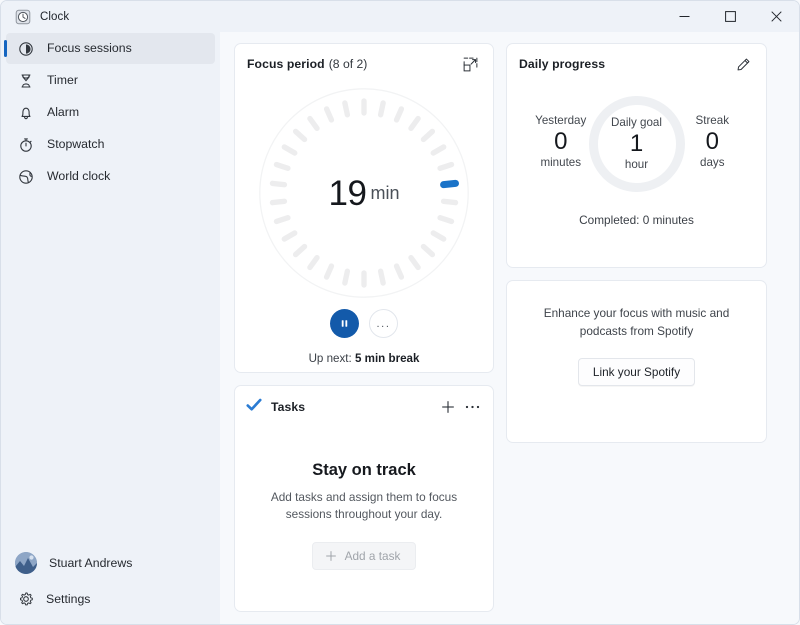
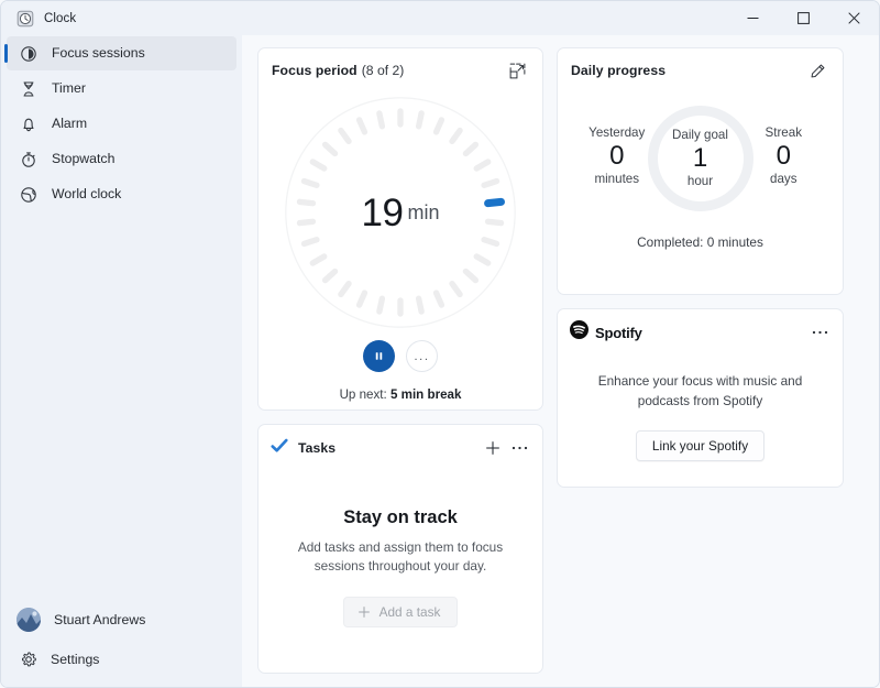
  Clock
  Focus sessions
  Timer
  Alarm
  Stopwatch
  World clock
  Stuart Andrews
  Settings
  Focus period
  (8 of 2)
  19
  min
  ...
  Up next: 5 min break
  Tasks
  Stay on track
  Add tasks and assign them to focus sessions throughout your day.
  Add a task
  Daily progress
  Yesterday
  0
  minutes
  Daily goal
  1
  hour
  Streak
  0
  days
  Completed: 0 minutes
+ Spotify
  Enhance your focus with music and podcasts from Spotify
  Link your Spotify
